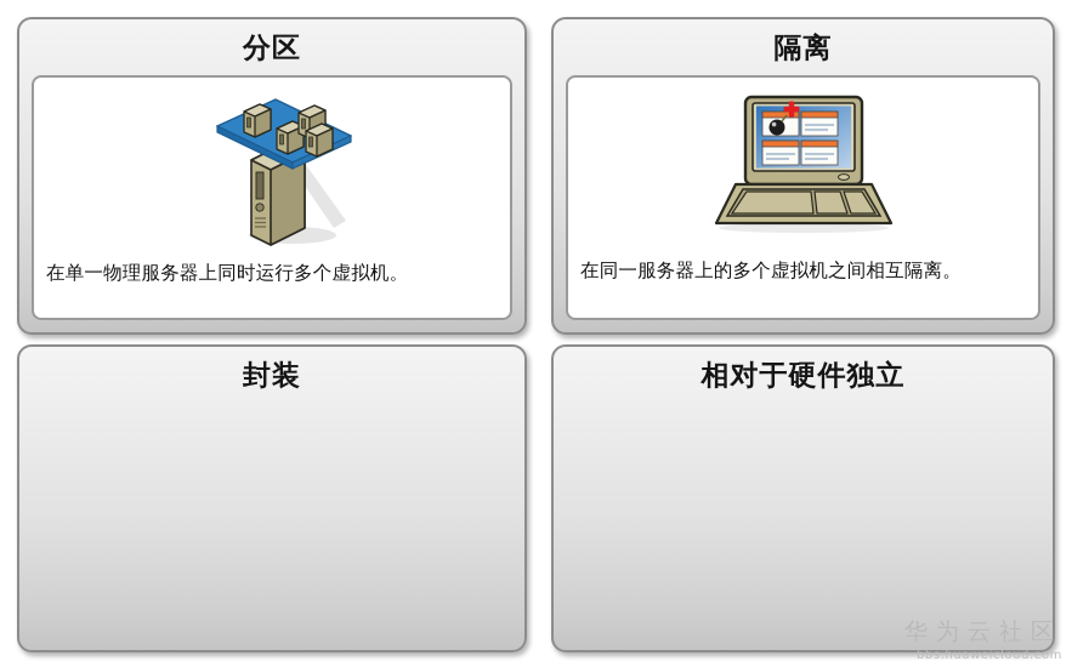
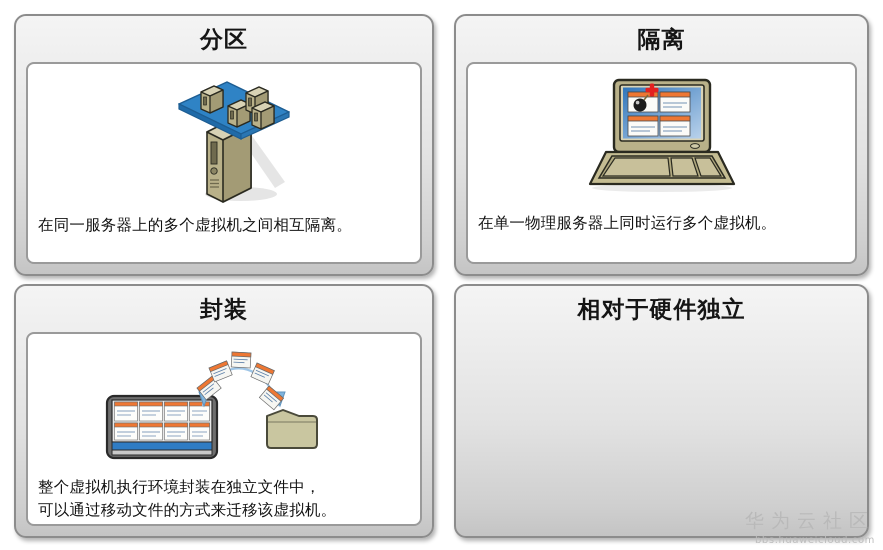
  分区
- 在单一物理服务器上同时运行多个虚拟机。
+ 在同一服务器上的多个虚拟机之间相互隔离。
  隔离
- 在同一服务器上的多个虚拟机之间相互隔离。
+ 在单一物理服务器上同时运行多个虚拟机。
  封装
+ 整个虚拟机执行环境封装在独立文件中，
+ 可以通过移动文件的方式来迁移该虚拟机。
  相对于硬件独立
  华为云社区
  bbs.huaweicloud.com
